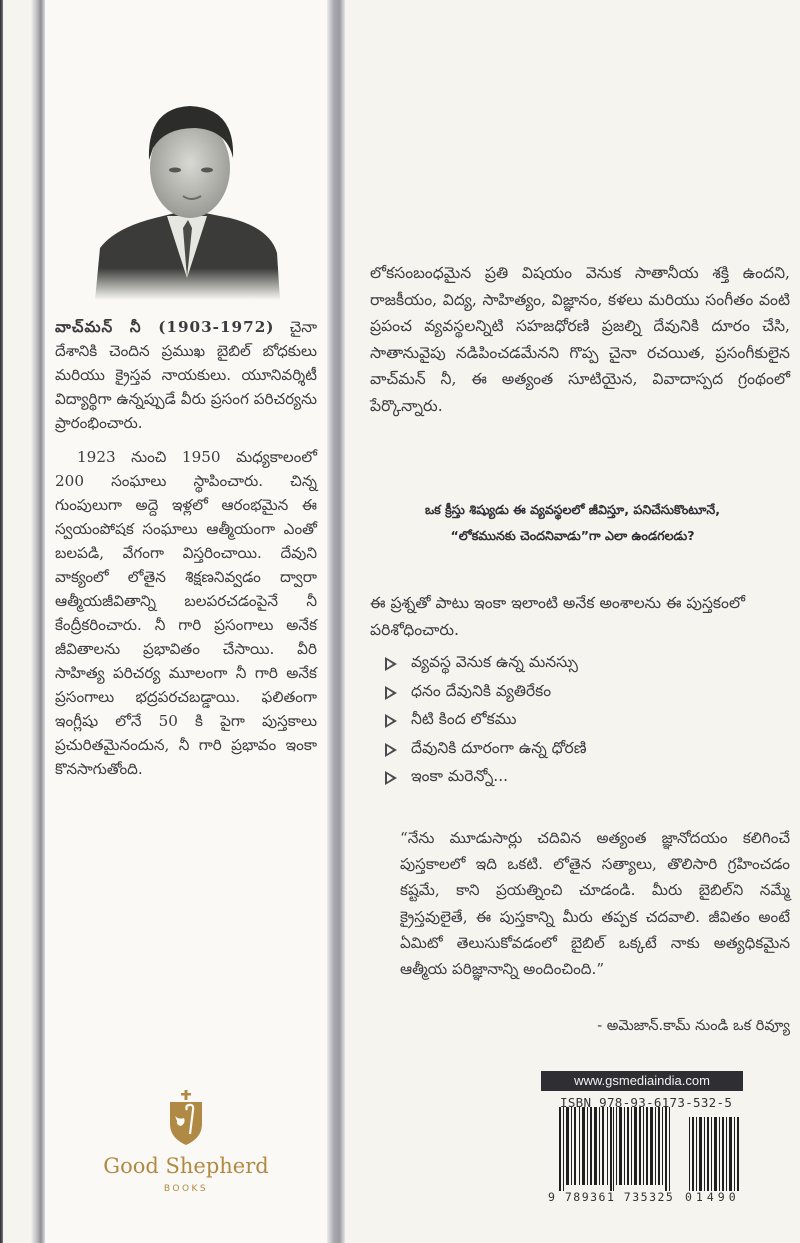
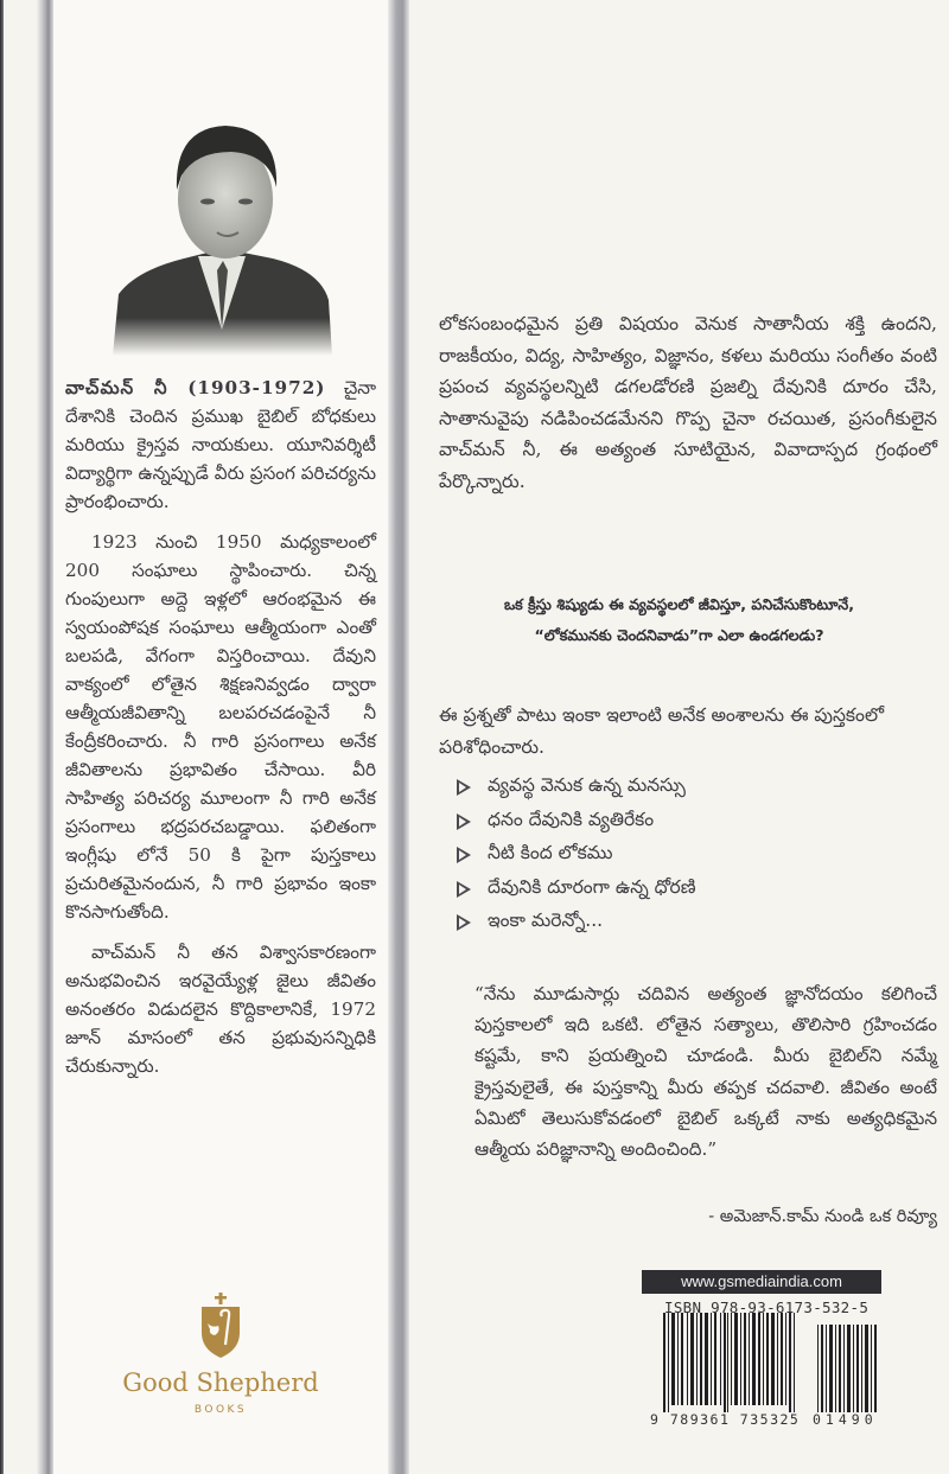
  వాచ్‌మన్ నీ (1903-1972) చైనా దేశానికి చెందిన ప్రముఖ బైబిల్ బోధకులు మరియు క్రైస్తవ నాయకులు. యూనివర్శిటీ విద్యార్థిగా ఉన్నప్పుడే వీరు ప్రసంగ పరిచర్యను ప్రారంభించారు.
  1923 నుంచి 1950 మధ్యకాలంలో 200 సంఘాలు స్థాపించారు. చిన్న గుంపులుగా అద్దె ఇళ్లలో ఆరంభమైన ఈ స్వయంపోషక సంఘాలు ఆత్మీయంగా ఎంతో బలపడి, వేగంగా విస్తరించాయి. దేవుని వాక్యంలో లోతైన శిక్షణనివ్వడం ద్వారా ఆత్మీయజీవితాన్ని బలపరచడంపైనే నీ కేంద్రీకరించారు. నీ గారి ప్రసంగాలు అనేక జీవితాలను ప్రభావితం చేసాయి. వీరి సాహిత్య పరిచర్య మూలంగా నీ గారి అనేక ప్రసంగాలు భద్రపరచబడ్డాయి. ఫలితంగా ఇంగ్లీషు లోనే 50 కి పైగా పుస్తకాలు ప్రచురితమైనందున, నీ గారి ప్రభావం ఇంకా కొనసాగుతోంది.
+ వాచ్‌మన్ నీ తన విశ్వాసకారణంగా అనుభవించిన ఇరవైయ్యేళ్ల జైలు జీవితం అనంతరం విడుదలైన కొద్దికాలానికే, 1972 జూన్ మాసంలో తన ప్రభువుసన్నిధికి చేరుకున్నారు.
  Good Shepherd
  BOOKS
- లోకసంబంధమైన ప్రతి విషయం వెనుక సాతానీయ శక్తి ఉందని, రాజకీయం, విద్య, సాహిత్యం, విజ్ఞానం, కళలు మరియు సంగీతం వంటి ప్రపంచ వ్యవస్థలన్నిటి సహజధోరణి ప్రజల్ని దేవునికి దూరం చేసి, సాతానువైపు నడిపించడమేనని గొప్ప చైనా రచయిత, ప్రసంగీకులైన వాచ్‌మన్ నీ, ఈ అత్యంత సూటియైన, వివాదాస్పద గ్రంథంలో పేర్కొన్నారు.
+ లోకసంబంధమైన ప్రతి విషయం వెనుక సాతానీయ శక్తి ఉందని, రాజకీయం, విద్య, సాహిత్యం, విజ్ఞానం, కళలు మరియు సంగీతం వంటి ప్రపంచ వ్యవస్థలన్నిటి డగలడోరణి ప్రజల్ని దేవునికి దూరం చేసి, సాతానువైపు నడిపించడమేనని గొప్ప చైనా రచయిత, ప్రసంగీకులైన వాచ్‌మన్ నీ, ఈ అత్యంత సూటియైన, వివాదాస్పద గ్రంథంలో పేర్కొన్నారు.
  ఒక క్రీస్తు శిష్యుడు ఈ వ్యవస్థలలో జీవిస్తూ, పనిచేసుకొంటూనే,
  “లోకమునకు చెందనివాడు”గా ఎలా ఉండగలడు?
  ఈ ప్రశ్నతో పాటు ఇంకా ఇలాంటి అనేక అంశాలను ఈ పుస్తకంలో పరిశోధించారు.
  వ్యవస్థ వెనుక ఉన్న మనస్సు
  ధనం దేవునికి వ్యతిరేకం
  నీటి కింద లోకము
  దేవునికి దూరంగా ఉన్న ధోరణి
  ఇంకా మరెన్నో...
  “నేను మూడుసార్లు చదివిన అత్యంత జ్ఞానోదయం కలిగించే పుస్తకాలలో ఇది ఒకటి. లోతైన సత్యాలు, తొలిసారి గ్రహించడం కష్టమే, కాని ప్రయత్నించి చూడండి. మీరు బైబిల్‌ని నమ్మే క్రైస్తవులైతే, ఈ పుస్తకాన్ని మీరు తప్పక చదవాలి. జీవితం అంటే ఏమిటో తెలుసుకోవడంలో బైబిల్ ఒక్కటే నాకు అత్యధికమైన ఆత్మీయ పరిజ్ఞానాన్ని అందించింది.”
  - అమెజాన్.కామ్ నుండి ఒక రివ్యూ
  www.gsmediaindia.com
  ISBN 978-93-6173-532-5
  9 789361 735325
  01490
